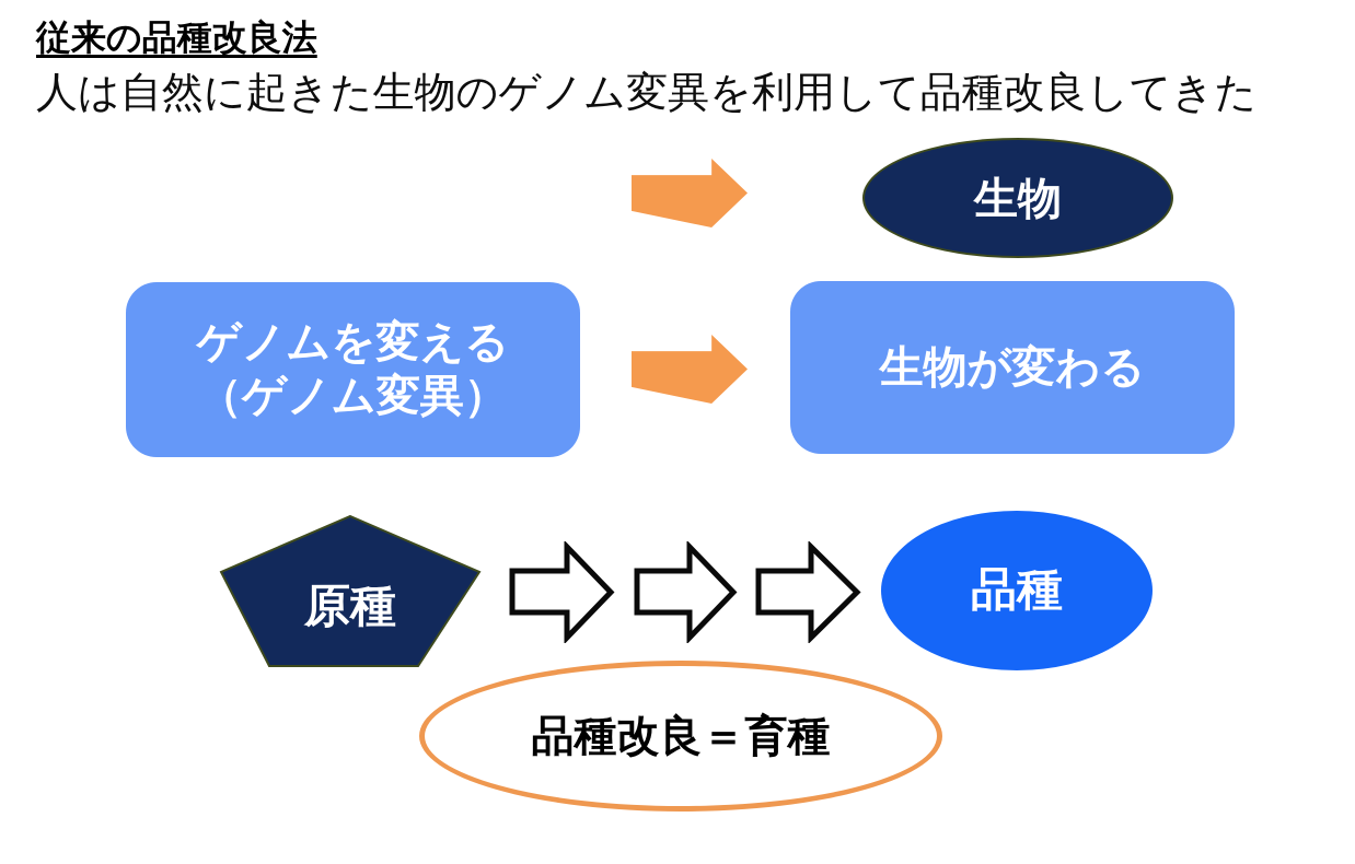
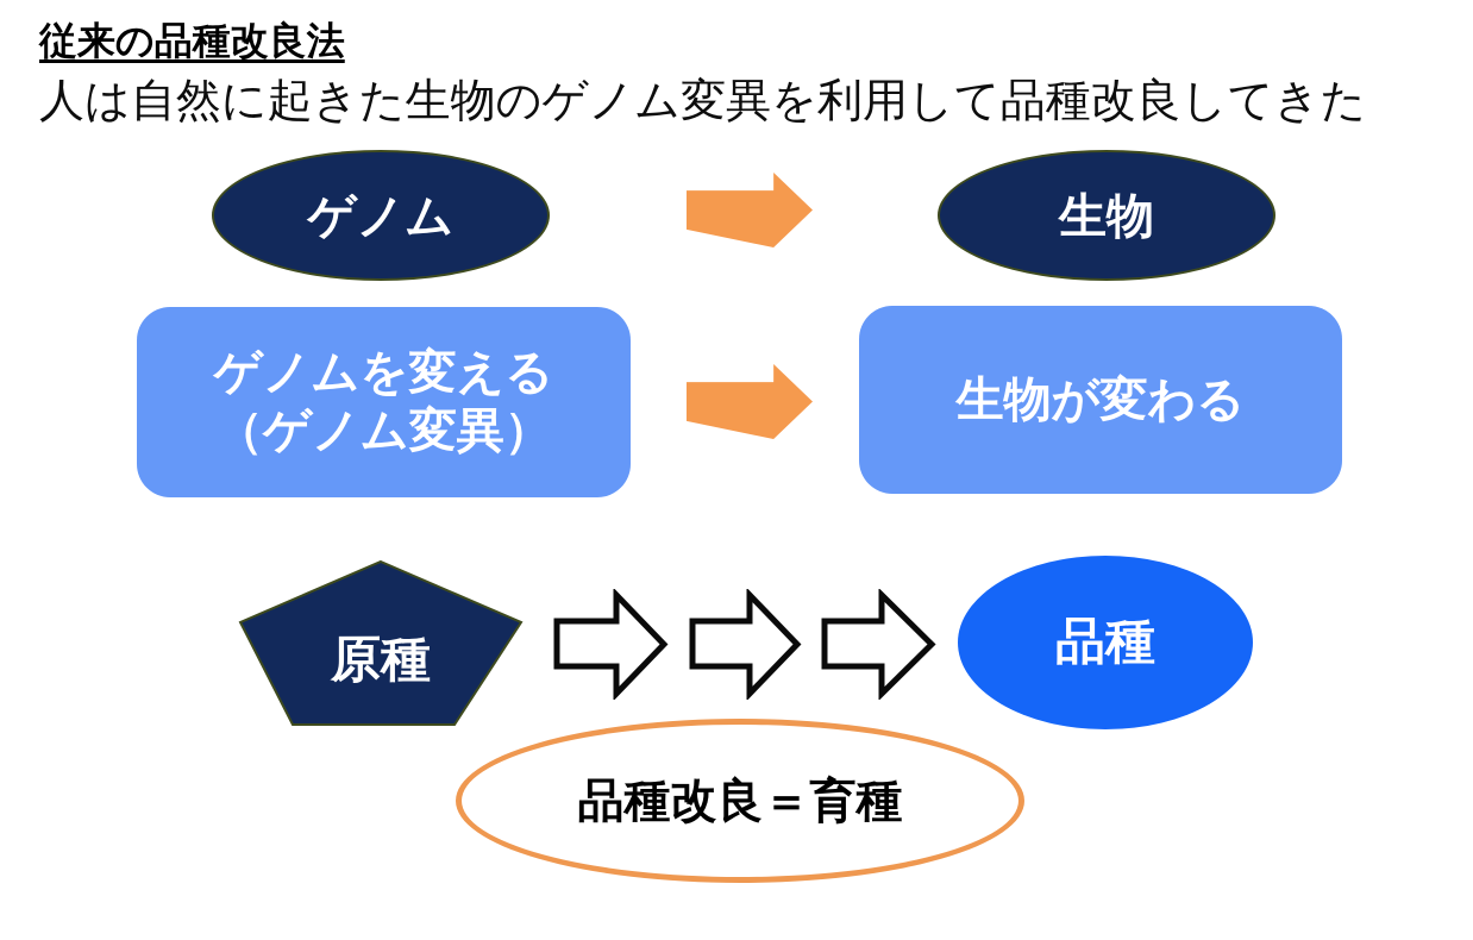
  従来の品種改良法
  人は自然に起きた生物のゲノム変異を利用して品種改良してきた
+ ゲノム
  生物
  ゲノムを変える
  （ゲノム変異）
  生物が変わる
  原種
  品種
  品種改良＝育種
